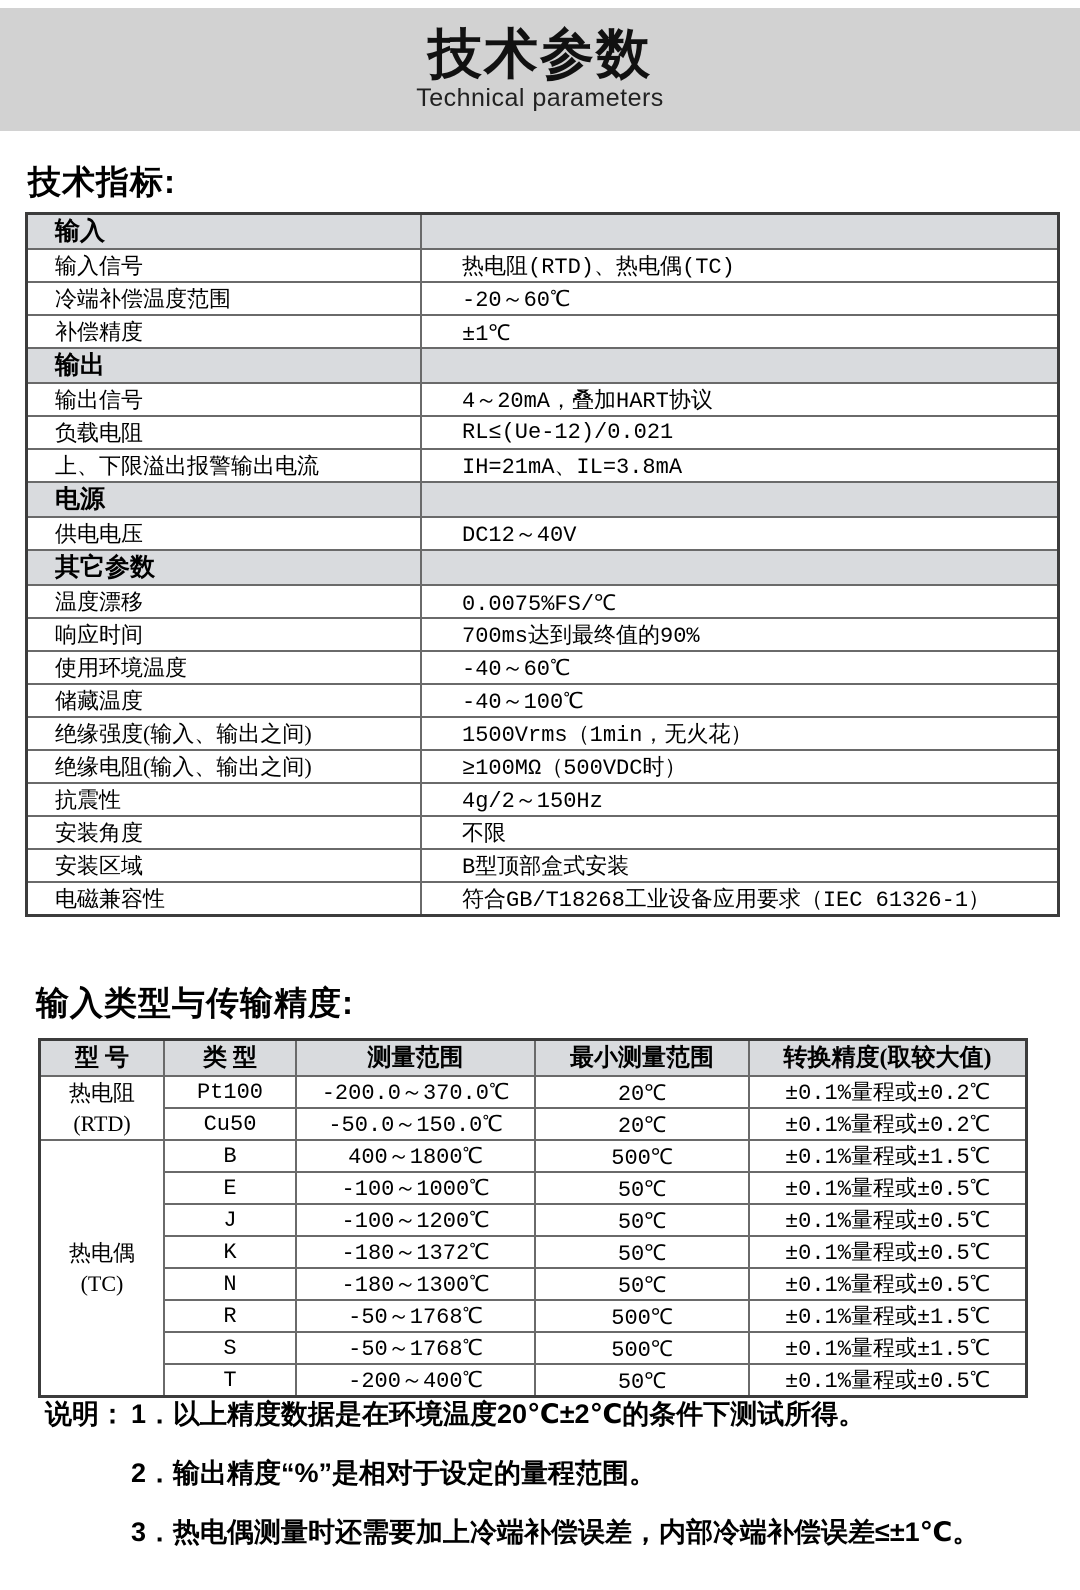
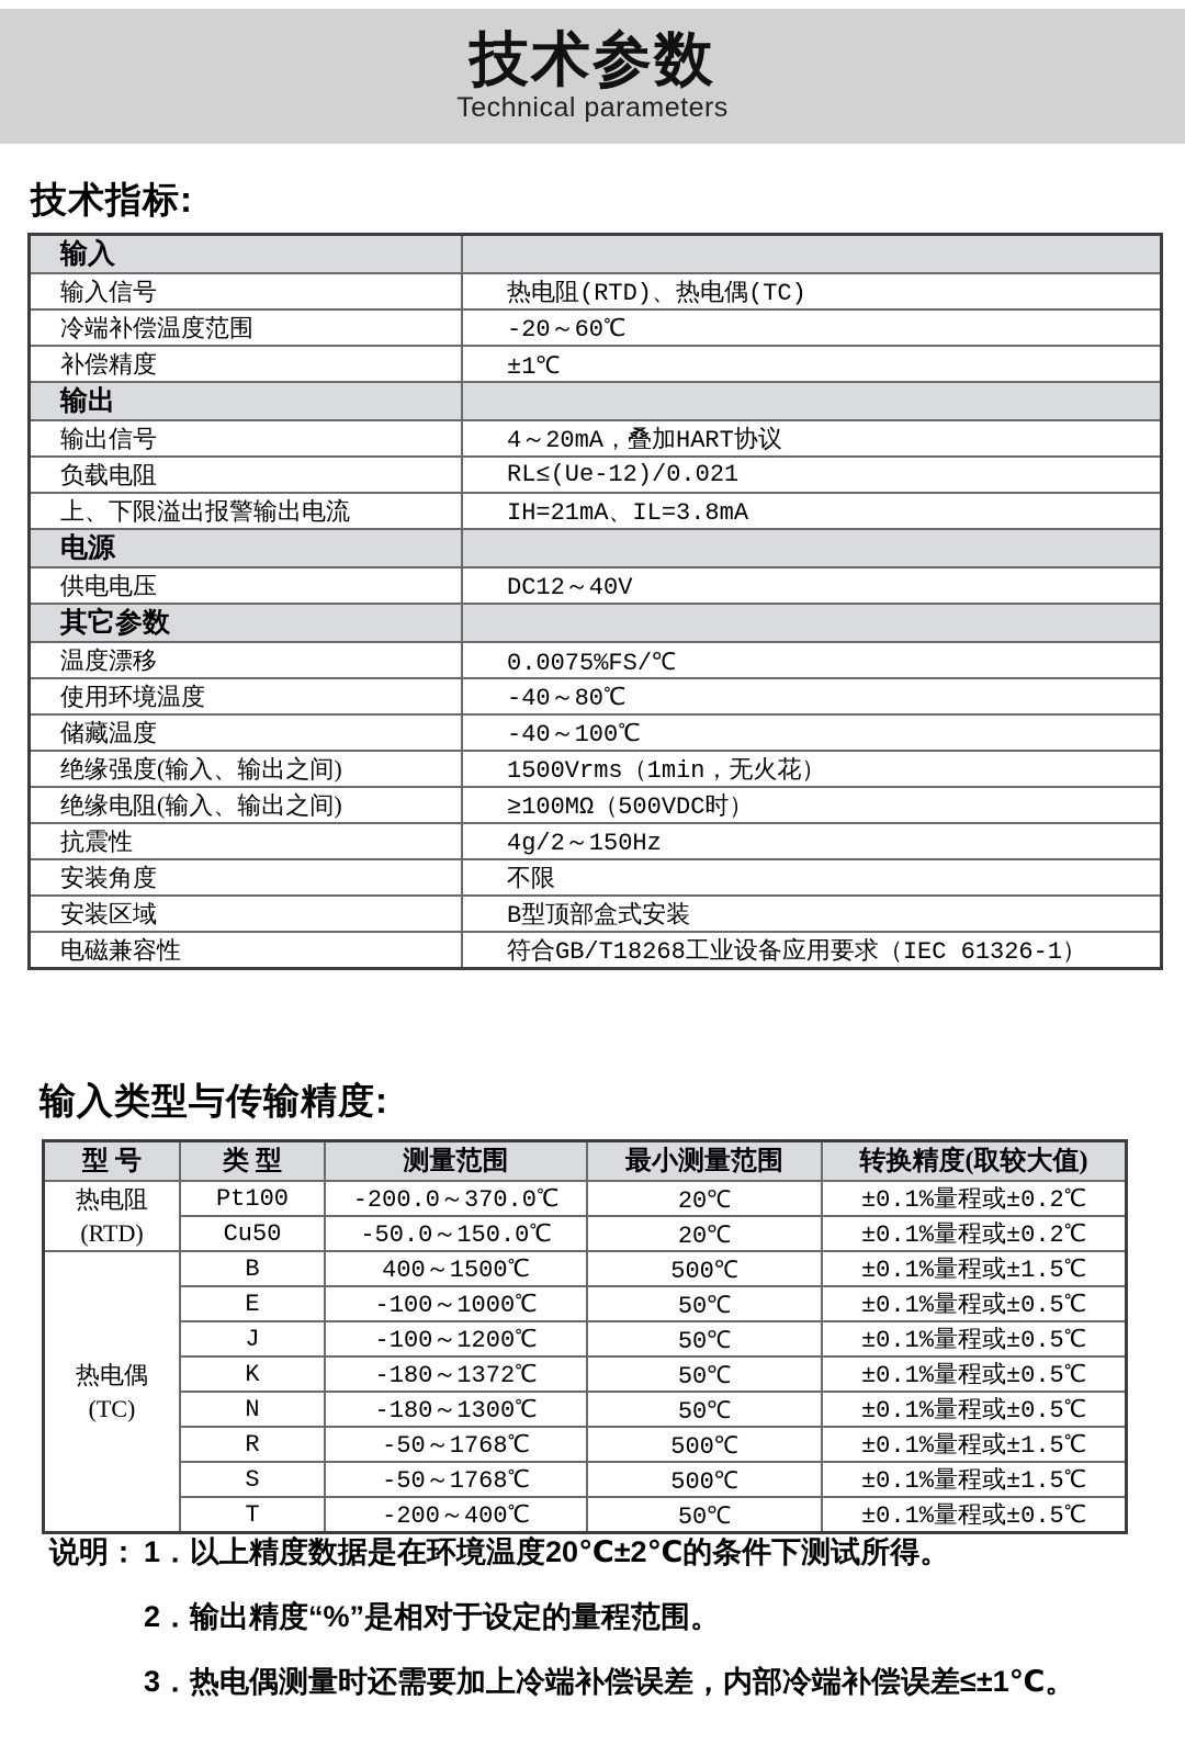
  技术参数
  Technical parameters
  技术指标:
  输入
  输入信号	热电阻(RTD)、热电偶(TC)
  冷端补偿温度范围	-20～60℃
  补偿精度	±1℃
  输出
  输出信号	4～20mA，叠加HART协议
  负载电阻	RL≤(Ue-12)/0.021
  上、下限溢出报警输出电流	IH=21mA、IL=3.8mA
  电源
  供电电压	DC12～40V
  其它参数
  温度漂移	0.0075%FS/℃
- 响应时间	700ms达到最终值的90%
- 使用环境温度	-40～60℃
+ 使用环境温度	-40～80℃
  储藏温度	-40～100℃
  绝缘强度(输入、输出之间)	1500Vrms（1min，无火花）
  绝缘电阻(输入、输出之间)	≥100MΩ（500VDC时）
  抗震性	4g/2～150Hz
  安装角度	不限
  安装区域	B型顶部盒式安装
  电磁兼容性	符合GB/T18268工业设备应用要求（IEC 61326-1）
  输入类型与传输精度:
  型 号	类 型	测量范围	最小测量范围	转换精度(取较大值)
  热电阻(RTD)	Pt100	-200.0～370.0℃	20℃	±0.1%量程或±0.2℃
  Cu50	-50.0～150.0℃	20℃	±0.1%量程或±0.2℃
- 热电偶(TC)	B	400～1800℃	500℃	±0.1%量程或±1.5℃
+ 热电偶(TC)	B	400～1500℃	500℃	±0.1%量程或±1.5℃
  E	-100～1000℃	50℃	±0.1%量程或±0.5℃
  J	-100～1200℃	50℃	±0.1%量程或±0.5℃
  K	-180～1372℃	50℃	±0.1%量程或±0.5℃
  N	-180～1300℃	50℃	±0.1%量程或±0.5℃
  R	-50～1768℃	500℃	±0.1%量程或±1.5℃
  S	-50～1768℃	500℃	±0.1%量程或±1.5℃
  T	-200～400℃	50℃	±0.1%量程或±0.5℃
  说明： 1．以上精度数据是在环境温度20℃±2℃的条件下测试所得。
  2．输出精度“%”是相对于设定的量程范围。
  3．热电偶测量时还需要加上冷端补偿误差，内部冷端补偿误差≤±1℃。
